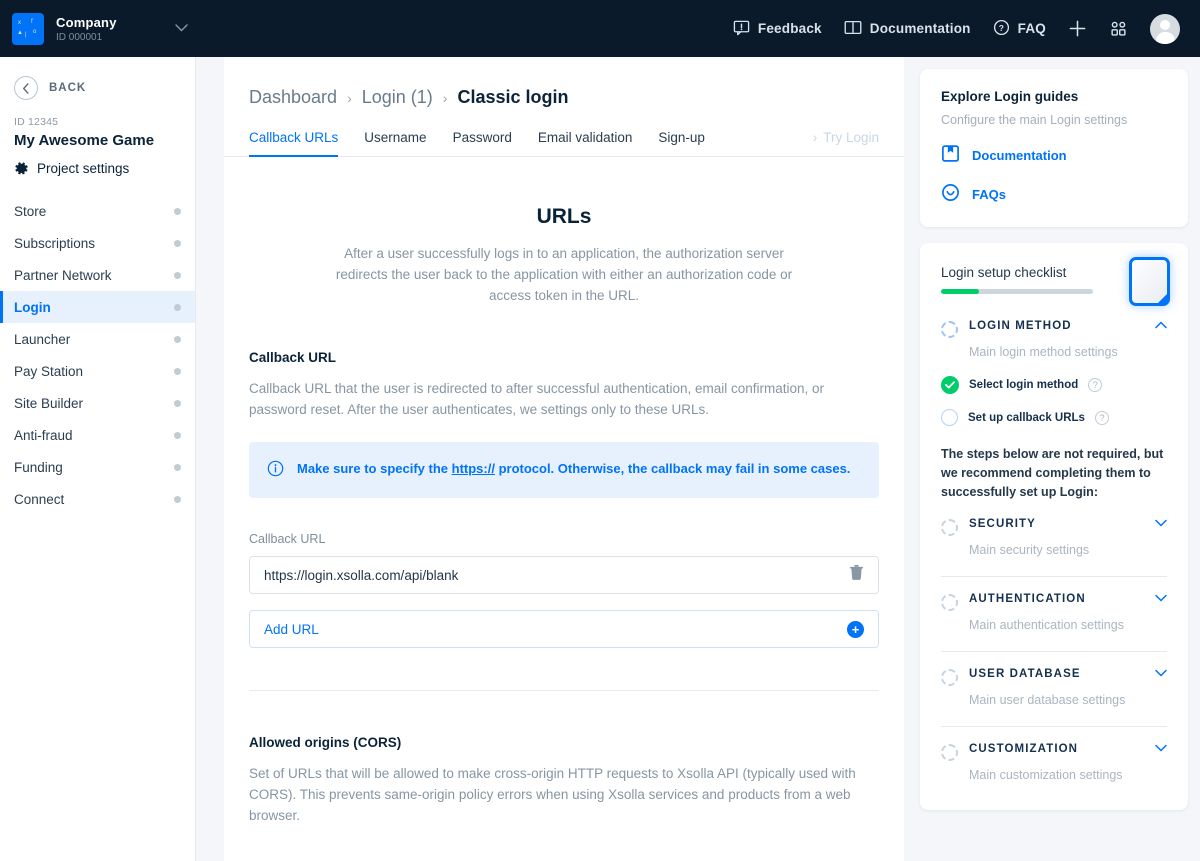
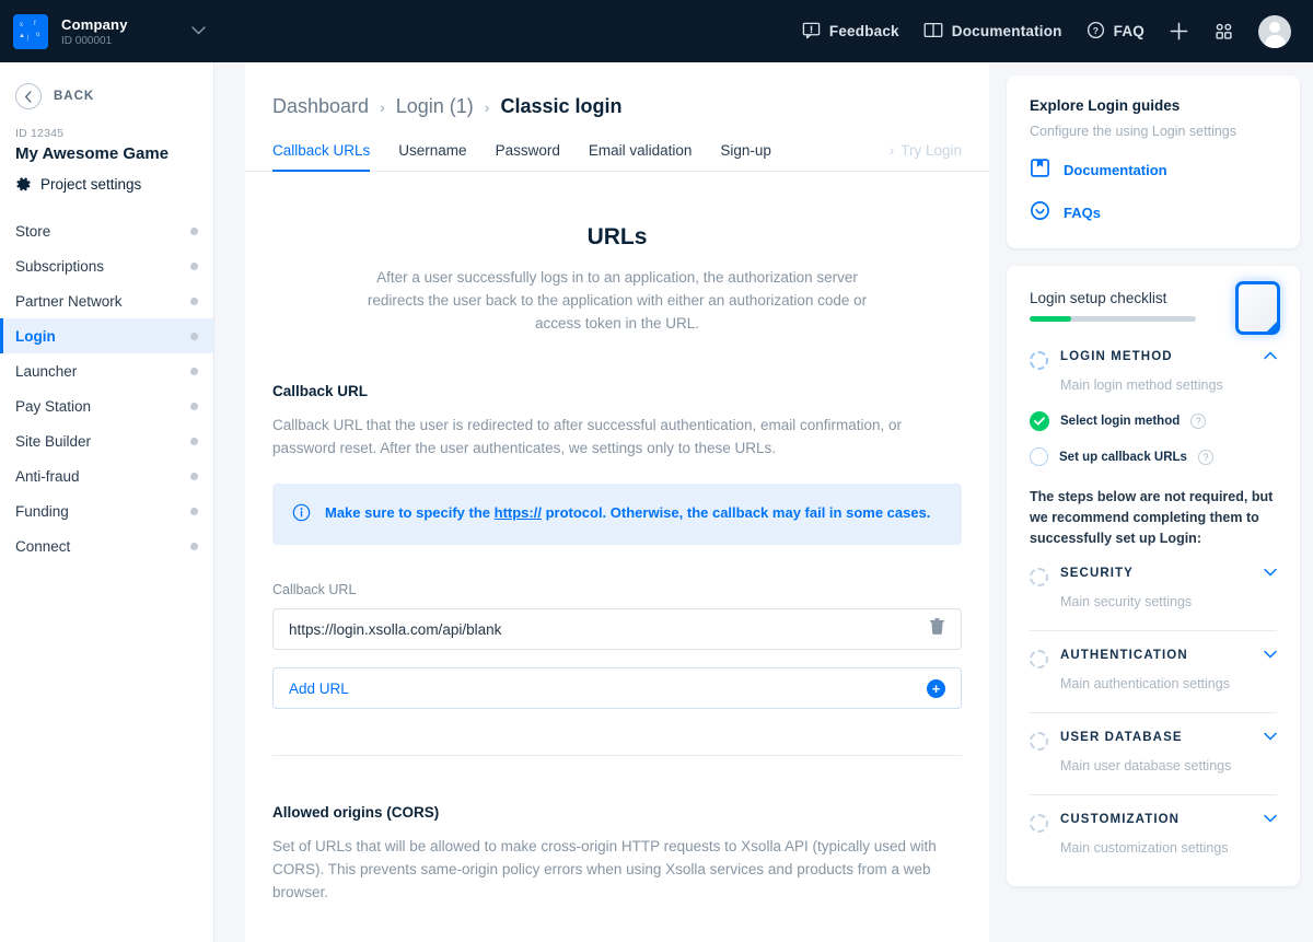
  Company
  ID 000001
  Feedback
  Documentation
  ?
  FAQ
  BACK
  ID 12345
  My Awesome Game
  Project settings
  Store
  Subscriptions
  Partner Network
  Login
  Launcher
  Pay Station
  Site Builder
  Anti-fraud
  Funding
  Connect
  Dashboard
  ›
  Login (1)
  ›
  Classic login
  Callback URLs
  Username
  Password
  Email validation
  Sign-up
  ›
  Try Login
  URLs
  After a user successfully logs in to an application, the authorization server redirects the user back to the application with either an authorization code or access token in the URL.
  Callback URL
  Callback URL that the user is redirected to after successful authentication, email confirmation, or password reset. After the user authenticates, we settings only to these URLs.
  Make sure to specify the https:// protocol. Otherwise, the callback may fail in some cases.
  Callback URL
  https://login.xsolla.com/api/blank
  Add URL
  +
  Allowed origins (CORS)
  Set of URLs that will be allowed to make cross-origin HTTP requests to Xsolla API (typically used with CORS). This prevents same-origin policy errors when using Xsolla services and products from a web browser.
  Explore Login guides
- Configure the main Login settings
+ Configure the using Login settings
  Documentation
  FAQs
  Login setup checklist
  LOGIN METHOD
  Main login method settings
  Select login method
  ?
  Set up callback URLs
  ?
  The steps below are not required, but we recommend completing them to successfully set up Login:
  SECURITY
  Main security settings
  AUTHENTICATION
  Main authentication settings
  USER DATABASE
  Main user database settings
  CUSTOMIZATION
  Main customization settings
